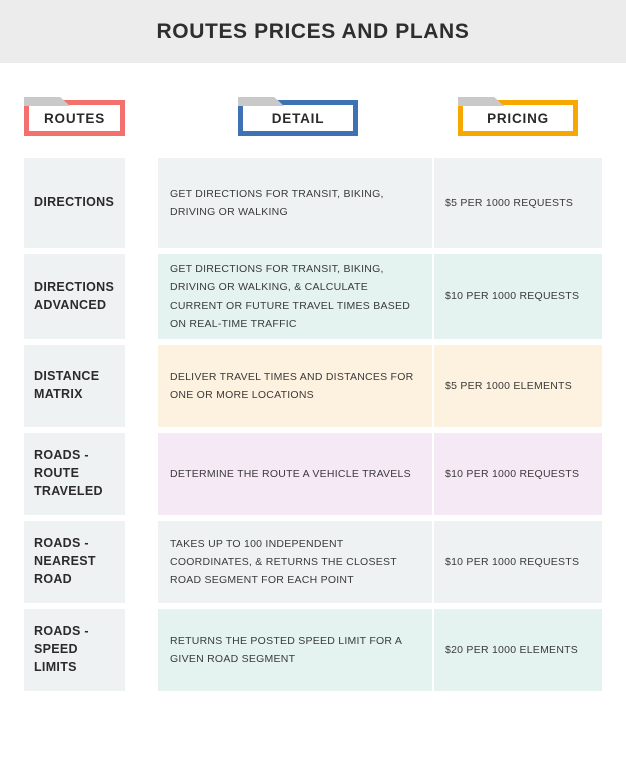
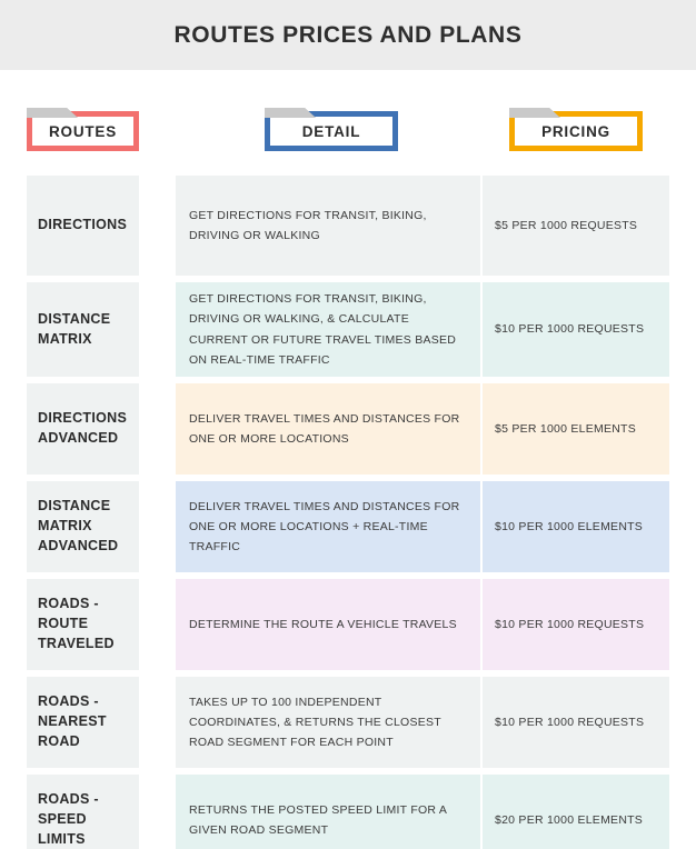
  ROUTES PRICES AND PLANS
  ROUTES
  DETAIL
  PRICING
  DIRECTIONS
  GET DIRECTIONS FOR TRANSIT, BIKING, DRIVING OR WALKING
  $5 PER 1000 REQUESTS
- DIRECTIONS ADVANCED
+ DISTANCE MATRIX
  GET DIRECTIONS FOR TRANSIT, BIKING, DRIVING OR WALKING, & CALCULATE CURRENT OR FUTURE TRAVEL TIMES BASED ON REAL-TIME TRAFFIC
  $10 PER 1000 REQUESTS
- DISTANCE MATRIX
+ DIRECTIONS ADVANCED
  DELIVER TRAVEL TIMES AND DISTANCES FOR ONE OR MORE LOCATIONS
  $5 PER 1000 ELEMENTS
+ DISTANCE MATRIX ADVANCED
+ DELIVER TRAVEL TIMES AND DISTANCES FOR ONE OR MORE LOCATIONS + REAL-TIME TRAFFIC
+ $10 PER 1000 ELEMENTS
  ROADS - ROUTE TRAVELED
  DETERMINE THE ROUTE A VEHICLE TRAVELS
  $10 PER 1000 REQUESTS
  ROADS - NEAREST ROAD
  TAKES UP TO 100 INDEPENDENT COORDINATES, & RETURNS THE CLOSEST ROAD SEGMENT FOR EACH POINT
  $10 PER 1000 REQUESTS
  ROADS - SPEED LIMITS
  RETURNS THE POSTED SPEED LIMIT FOR A GIVEN ROAD SEGMENT
  $20 PER 1000 ELEMENTS
